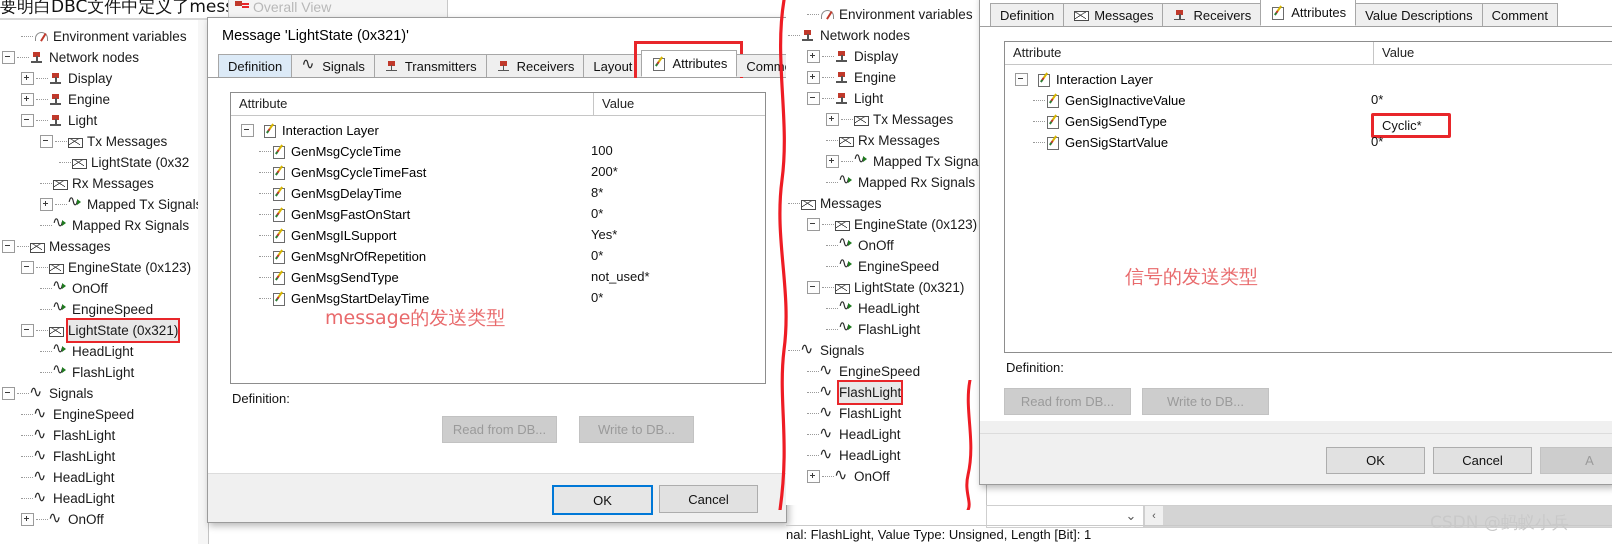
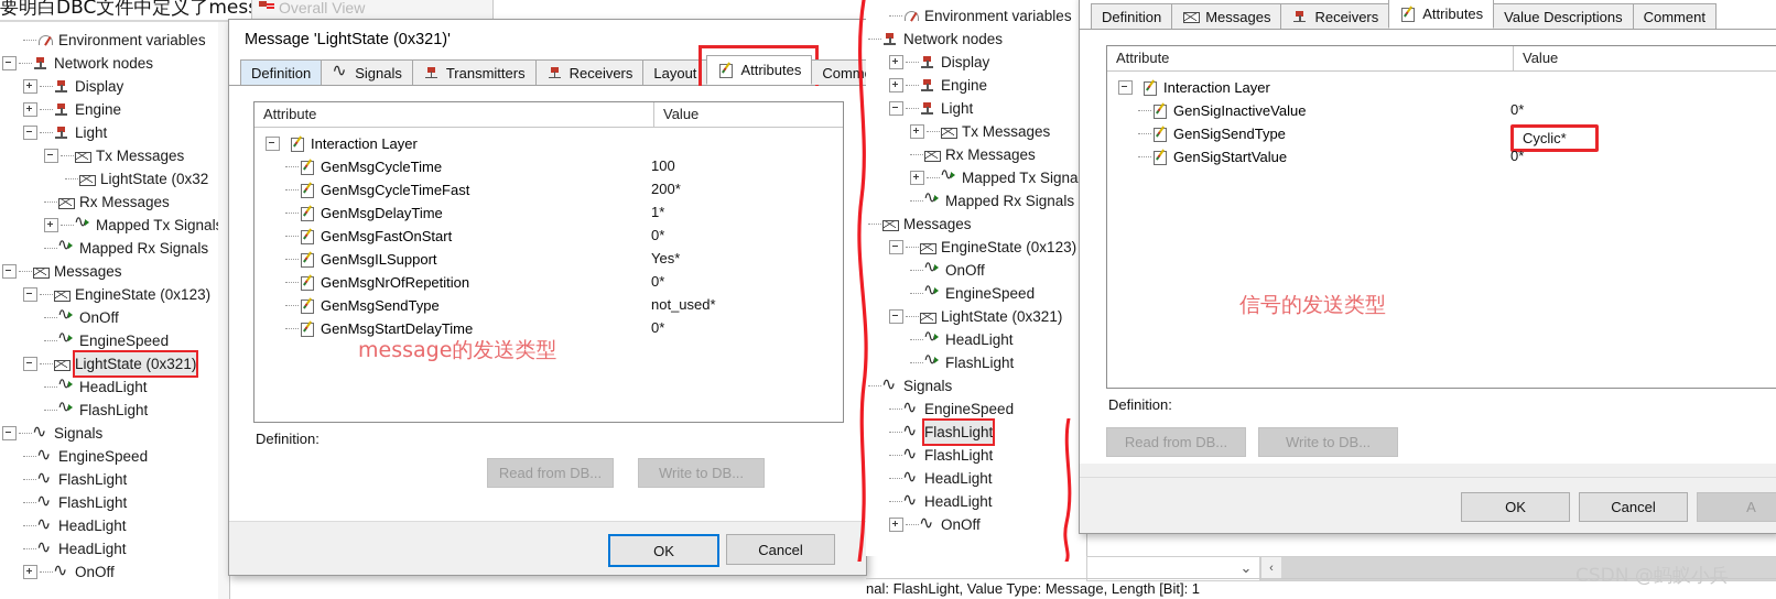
  要明白DBC文件中定义了mes
  Overall View
  Environment variables
  Network nodes
  Display
  Engine
  Light
  Tx Messages
  LightState (0x32
  Rx Messages
  Mapped Tx Signal
  Mapped Rx Signals
  Messages
  EngineState (0x123)
  OnOff
  EngineSpeed
  LightState (0x321)
  HeadLight
  FlashLight
  Signals
  EngineSpeed
  FlashLight
  FlashLight
  HeadLight
  HeadLight
  OnOff
  Message 'LightState (0x321)'
  Definition
  Signals
  Transmitters
  Receivers
  Layout
  Attributes
  Attribute
  Value
  Interaction Layer
  GenMsgCycleTime
  100
  GenMsgCycleTimeFast
  200*
  GenMsgDelayTime
- 8*
+ 1*
  GenMsgFastOnStart
  0*
  GenMsgILSupport
  Yes*
  GenMsgNrOfRepetition
  0*
  GenMsgSendType
  not_used*
  GenMsgStartDelayTime
  0*
  message的发送类型
  Definition:
  Read from DB...
  Write to DB...
  OK
  Cancel
  Environment variables
  Network nodes
  Display
  Engine
  Light
  Tx Messages
  Rx Messages
  Mapped Tx Signa
  Mapped Rx Signals
  Messages
  EngineState (0x123)
  OnOff
  EngineSpeed
  LightState (0x321)
  HeadLight
  FlashLight
  Signals
  EngineSpeed
  FlashLight
  FlashLight
  HeadLight
  HeadLight
  OnOff
  Definition
  Messages
  Receivers
  Attributes
  Value Descriptions
  Comment
  Attribute
  Value
  Interaction Layer
  GenSigInactiveValue
  0*
  GenSigSendType
  Cyclic*
  GenSigStartValue
  0*
  信号的发送类型
  Definition:
  Read from DB...
  Write to DB...
  OK
  Cancel
  A
  ⌄
  ‹
- nal: FlashLight, Value Type: Unsigned, Length [Bit]: 1
+ nal: FlashLight, Value Type: Message, Length [Bit]: 1
  CSDN @蚂蚁小兵
